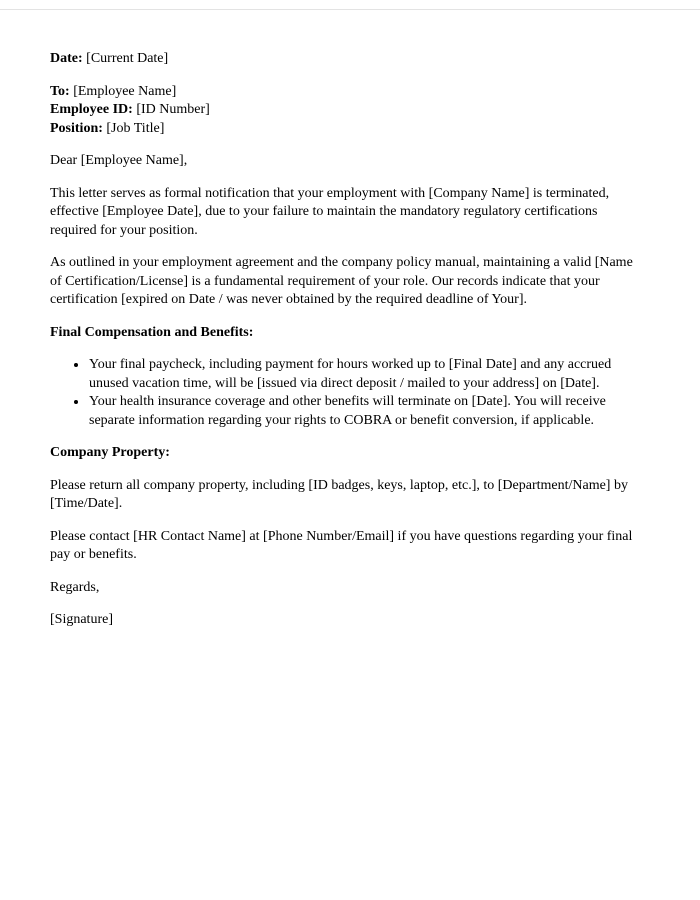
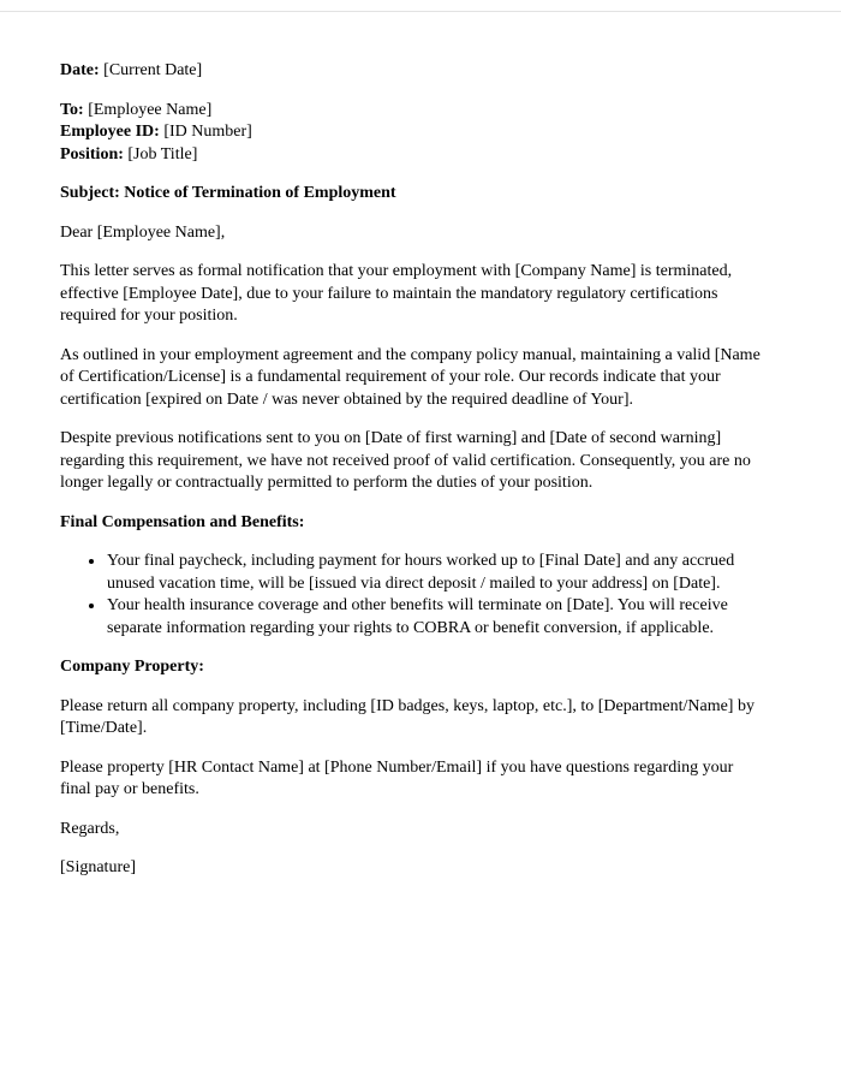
  Date: [Current Date]
  To: [Employee Name]
  Employee ID: [ID Number]
  Position: [Job Title]
+ Subject: Notice of Termination of Employment
  Dear [Employee Name],
  This letter serves as formal notification that your employment with [Company Name] is terminated, effective [Employee Date], due to your failure to maintain the mandatory regulatory certifications required for your position.
  As outlined in your employment agreement and the company policy manual, maintaining a valid [Name of Certification/License] is a fundamental requirement of your role. Our records indicate that your certification [expired on Date / was never obtained by the required deadline of Your].
+ Despite previous notifications sent to you on [Date of first warning] and [Date of second warning] regarding this requirement, we have not received proof of valid certification. Consequently, you are no longer legally or contractually permitted to perform the duties of your position.
  Final Compensation and Benefits:
  Your final paycheck, including payment for hours worked up to [Final Date] and any accrued unused vacation time, will be [issued via direct deposit / mailed to your address] on [Date].
  Your health insurance coverage and other benefits will terminate on [Date]. You will receive separate information regarding your rights to COBRA or benefit conversion, if applicable.
  Company Property:
  Please return all company property, including [ID badges, keys, laptop, etc.], to [Department/Name] by [Time/Date].
- Please contact [HR Contact Name] at [Phone Number/Email] if you have questions regarding your final pay or benefits.
+ Please property [HR Contact Name] at [Phone Number/Email] if you have questions regarding your final pay or benefits.
  Regards,
  [Signature]
